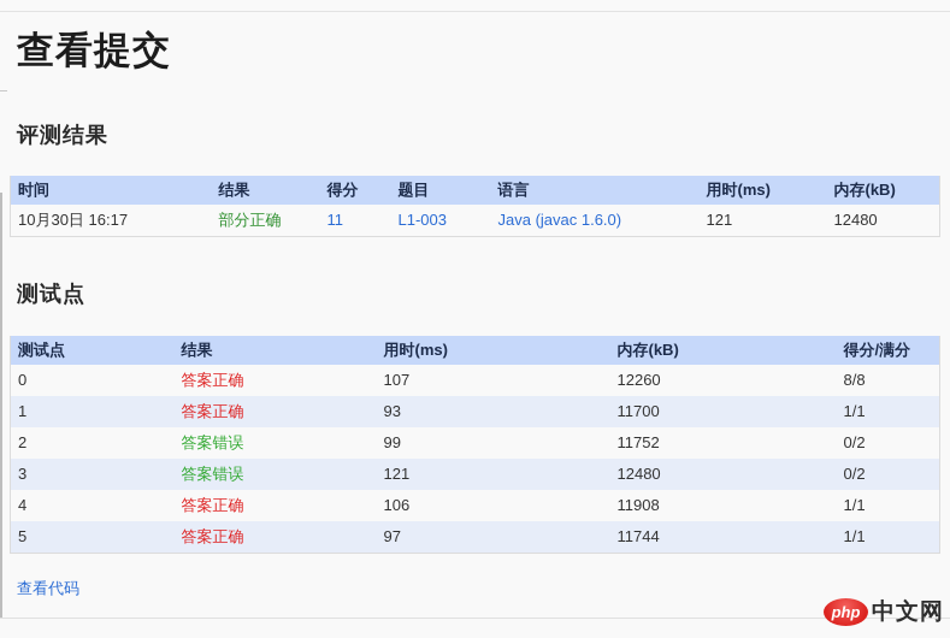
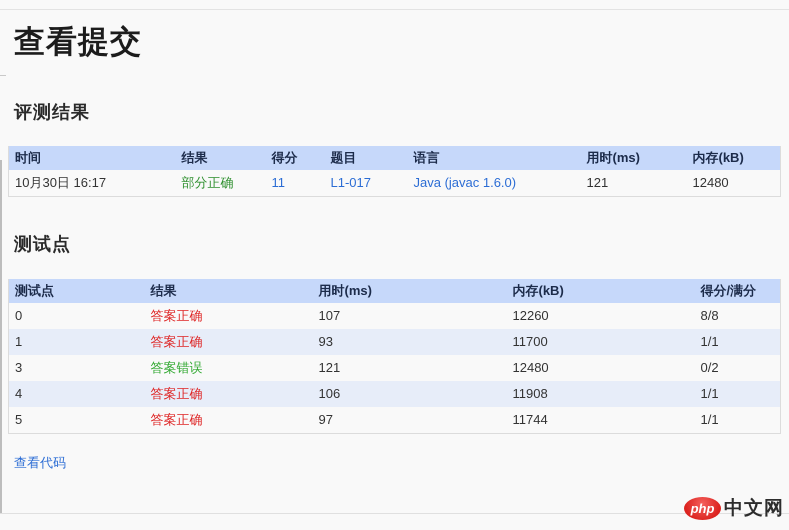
  查看提交
  评测结果
  时间	结果	得分	题目	语言	用时(ms)	内存(kB)
- 10月30日 16:17	部分正确	11	L1-003	Java (javac 1.6.0)	121	12480
+ 10月30日 16:17	部分正确	11	L1-017	Java (javac 1.6.0)	121	12480
  测试点
  测试点	结果	用时(ms)	内存(kB)	得分/满分
  0	答案正确	107	12260	8/8
  1	答案正确	93	11700	1/1
- 2	答案错误	99	11752	0/2
  3	答案错误	121	12480	0/2
  4	答案正确	106	11908	1/1
  5	答案正确	97	11744	1/1
  查看代码
  php
  中文网
